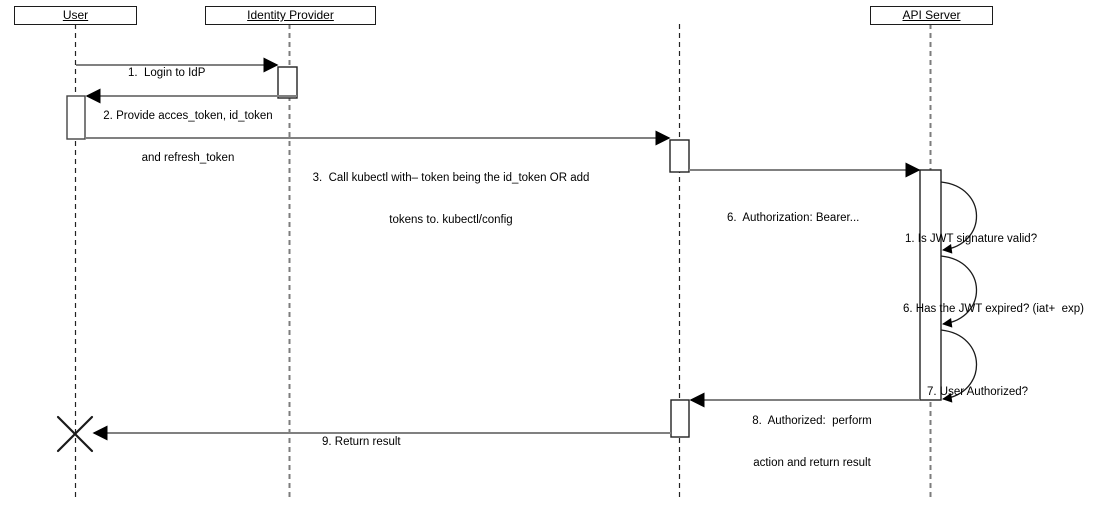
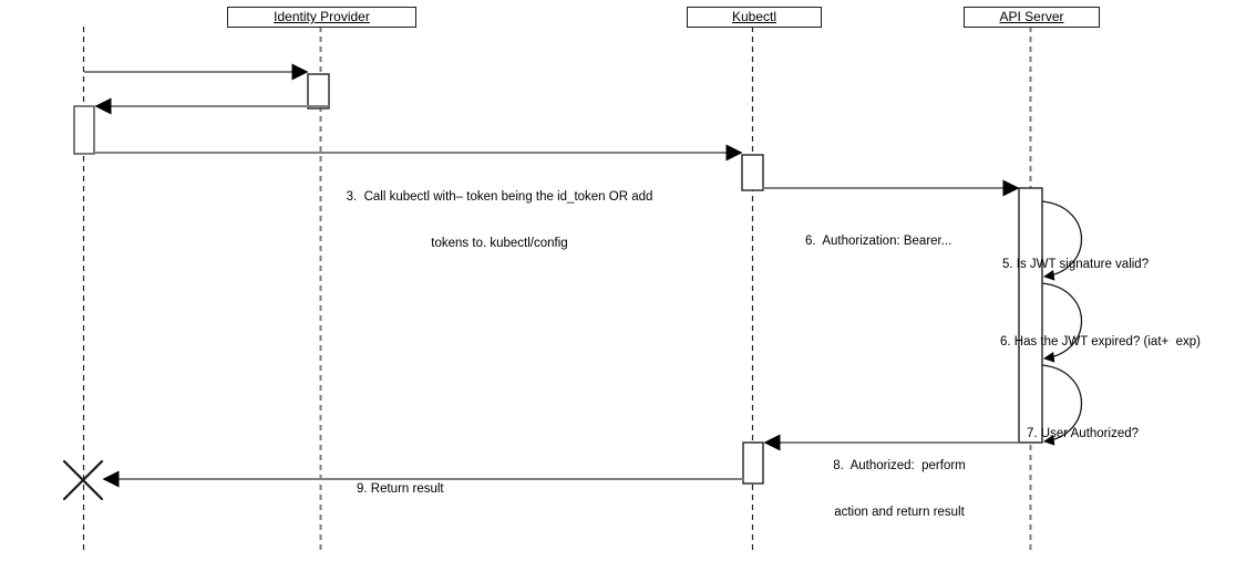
- User
  Identity Provider
+ Kubectl
  API Server
- 1. Login to IdP
- 2. Provide acces_token, id_token
- and refresh_token
  3. Call kubectl with– token being the id_token OR add
  tokens to. kubectl/config
  6. Authorization: Bearer...
- 1. Is JWT signature valid?
+ 5. Is JWT signature valid?
  6. Has the JWT expired? (iat+ exp)
  7. User Authorized?
  8. Authorized: perform
  action and return result
  9. Return result
